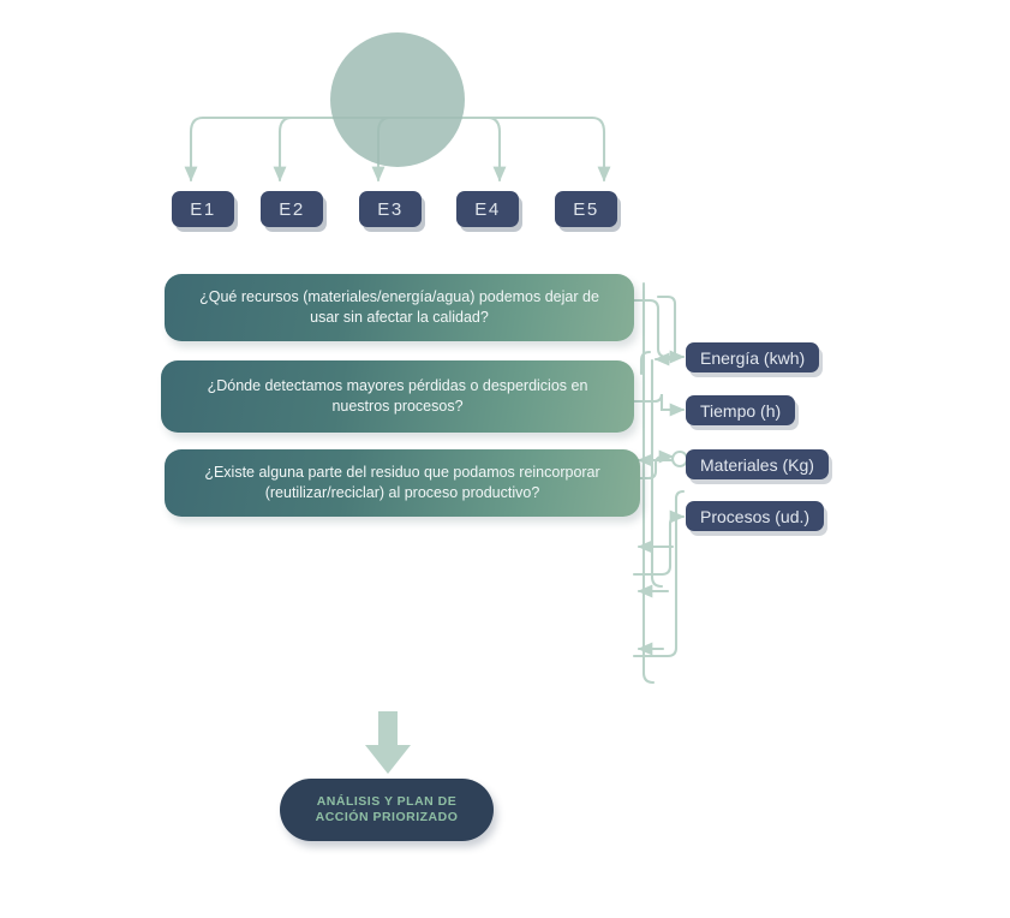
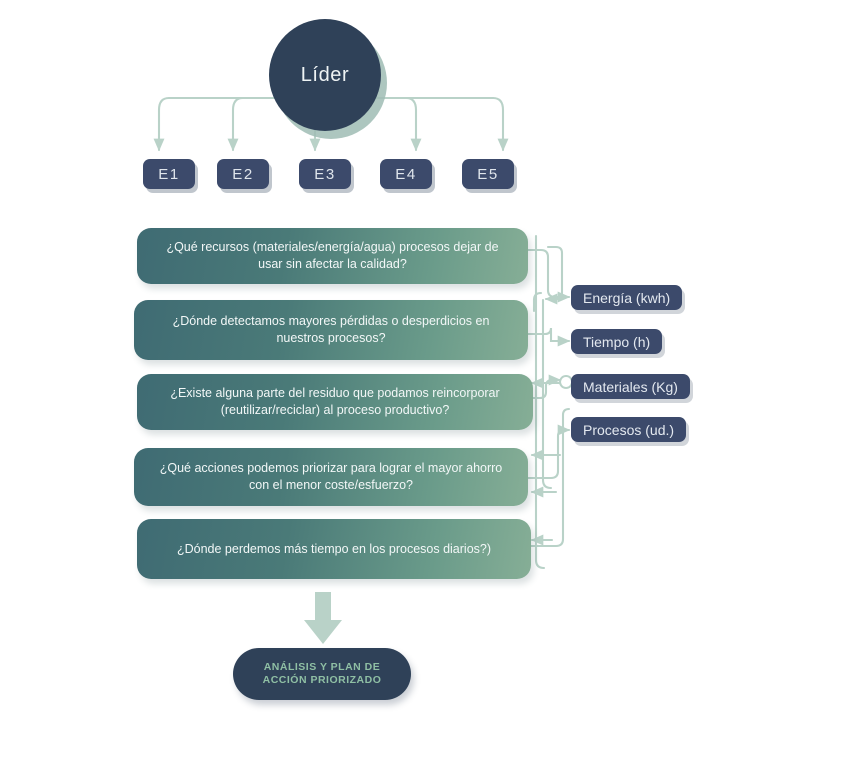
+ Líder
  E1
  E2
  E3
  E4
  E5
- ¿Qué recursos (materiales/energía/agua) podemos dejar de usar sin afectar la calidad?
+ ¿Qué recursos (materiales/energía/agua) procesos dejar de usar sin afectar la calidad?
  ¿Dónde detectamos mayores pérdidas o desperdicios en nuestros procesos?
  ¿Existe alguna parte del residuo que podamos reincorporar (reutilizar/reciclar) al proceso productivo?
+ ¿Qué acciones podemos priorizar para lograr el mayor ahorro con el menor coste/esfuerzo?
+ ¿Dónde perdemos más tiempo en los procesos diarios?)
  Energía (kwh)
  Tiempo (h)
  Materiales (Kg)
  Procesos (ud.)
  ANÁLISIS Y PLAN DE
  ACCIÓN PRIORIZADO
